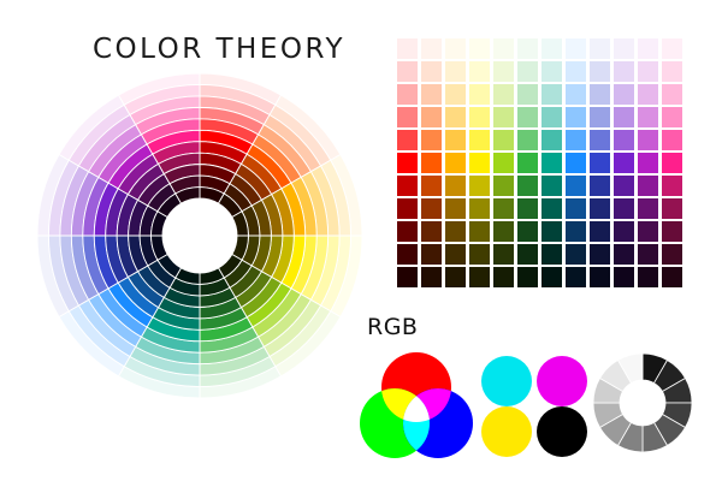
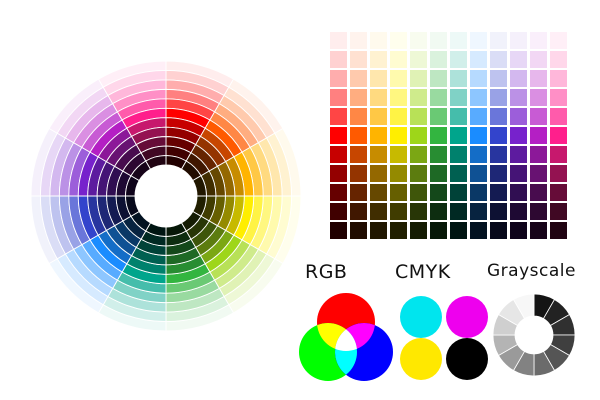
- COLOR THEORY
  RGB
+ CMYK
+ Grayscale
